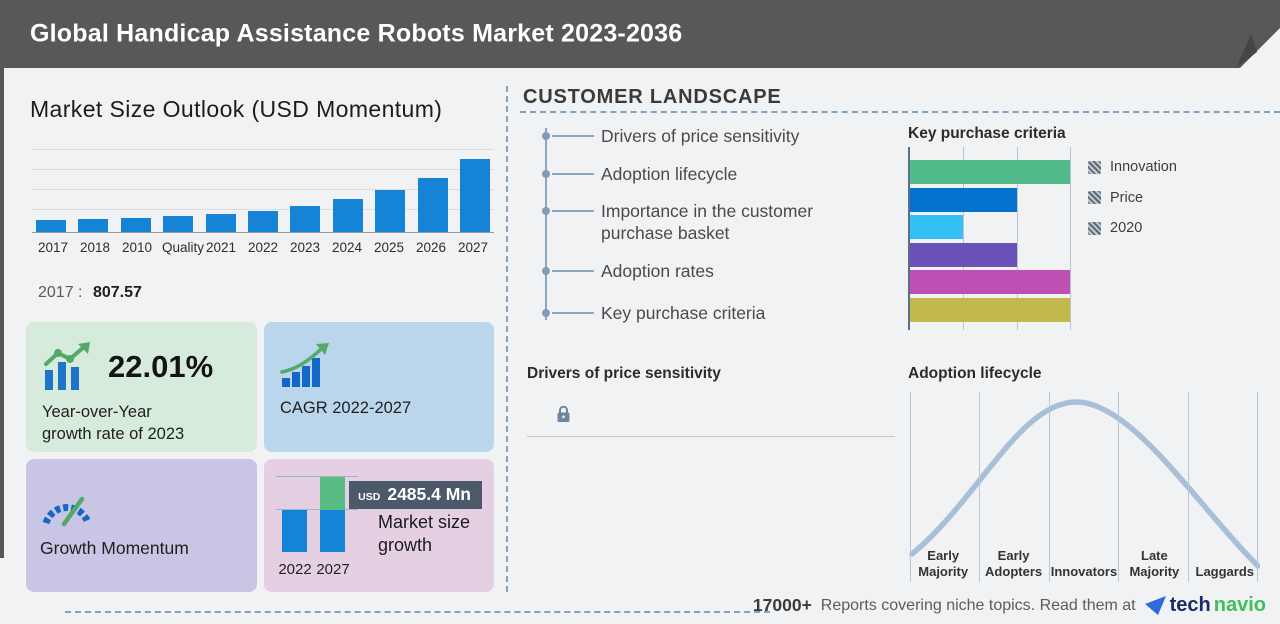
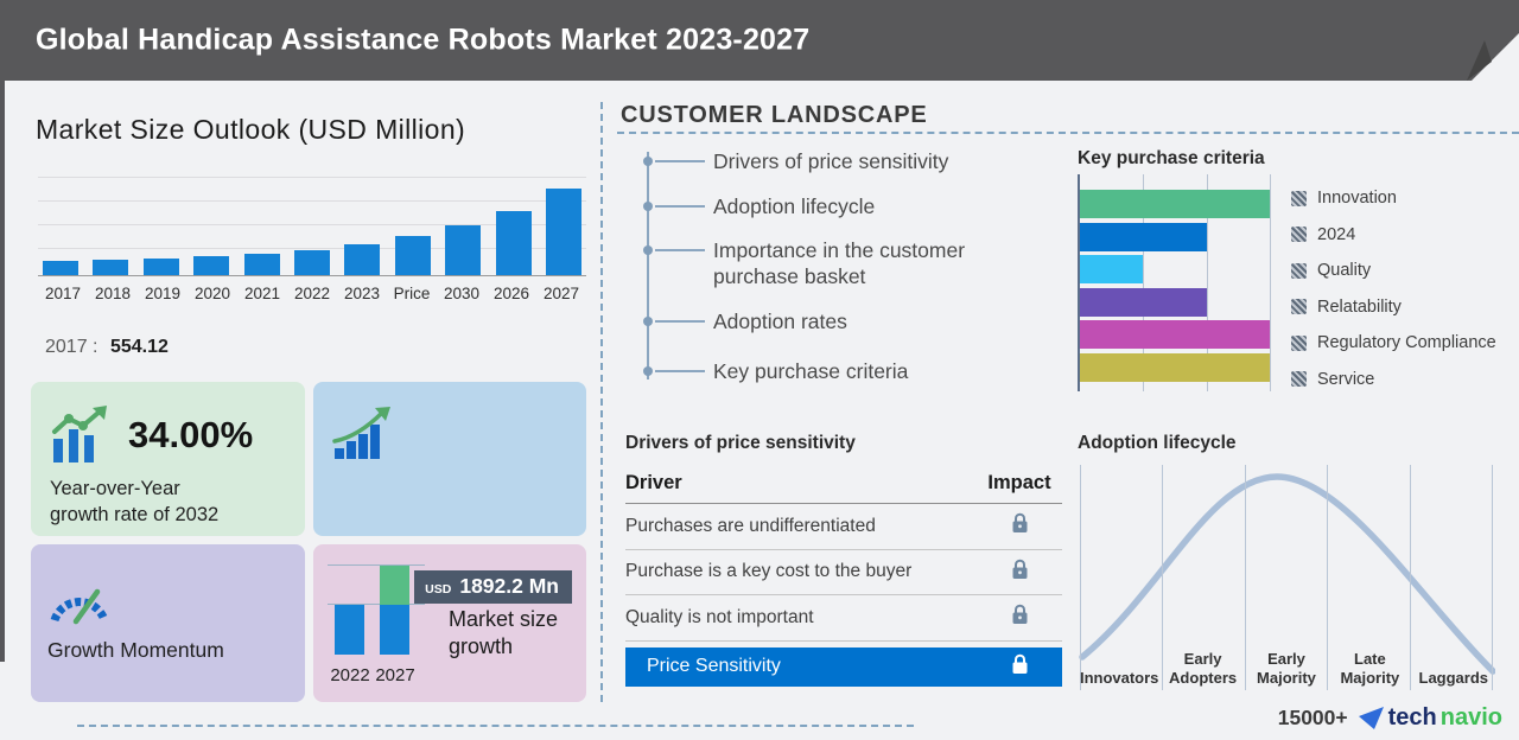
- Global Handicap Assistance Robots Market 2023-2036
+ Global Handicap Assistance Robots Market 2023-2027
- Market Size Outlook (USD Momentum)
+ Market Size Outlook (USD Million)
  2017
  2018
- 2010
+ 2019
- Quality
+ 2020
  2021
  2022
  2023
- 2024
+ Price
- 2025
+ 2030
  2026
  2027
- 2017 : 807.57
+ 2017 : 554.12
- 22.01%
+ 34.00%
- Year-over-Year growth rate of 2023
+ Year-over-Year growth rate of 2032
- CAGR 2022-2027
  Growth Momentum
  2022
  2027
  USD
- 2485.4 Mn
+ 1892.2 Mn
  Market size growth
  CUSTOMER LANDSCAPE
  Drivers of price sensitivity
  Adoption lifecycle
  Importance in the customer purchase basket
  Adoption rates
  Key purchase criteria
  Key purchase criteria
  Innovation
- Price
+ 2024
- 2020
+ Quality
+ Relatability
+ Regulatory Compliance
+ Service
  Drivers of price sensitivity
+ Driver
+ Impact
+ Purchases are undifferentiated
+ Purchase is a key cost to the buyer
+ Quality is not important
+ Price Sensitivity
  Adoption lifecycle
- Early Majority
+ Innovators
  Early Adopters
- Innovators
+ Early Majority
  Late Majority
  Laggards
- 17000+
+ 15000+
- Reports covering niche topics. Read them at
  tech
  navio
